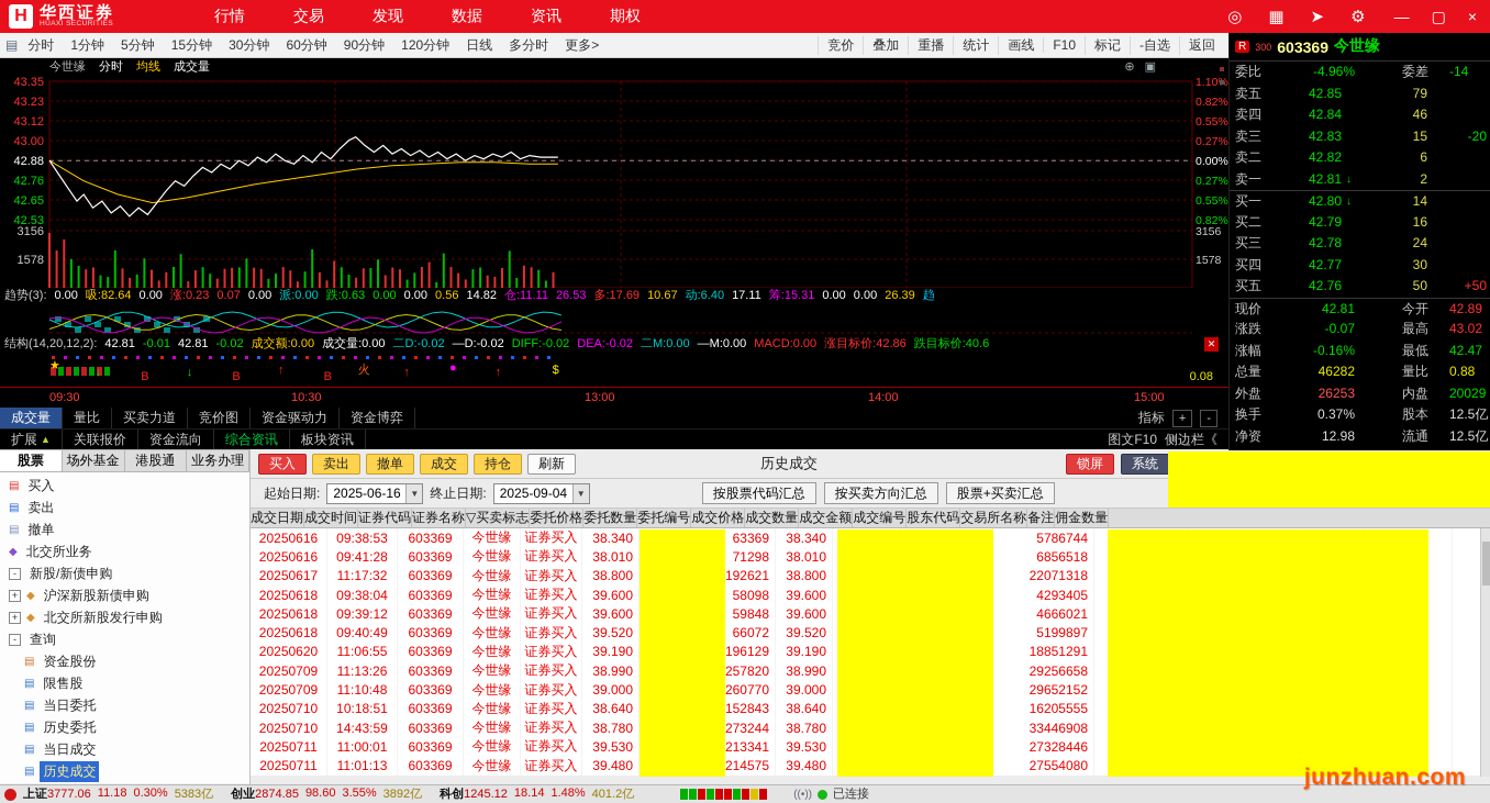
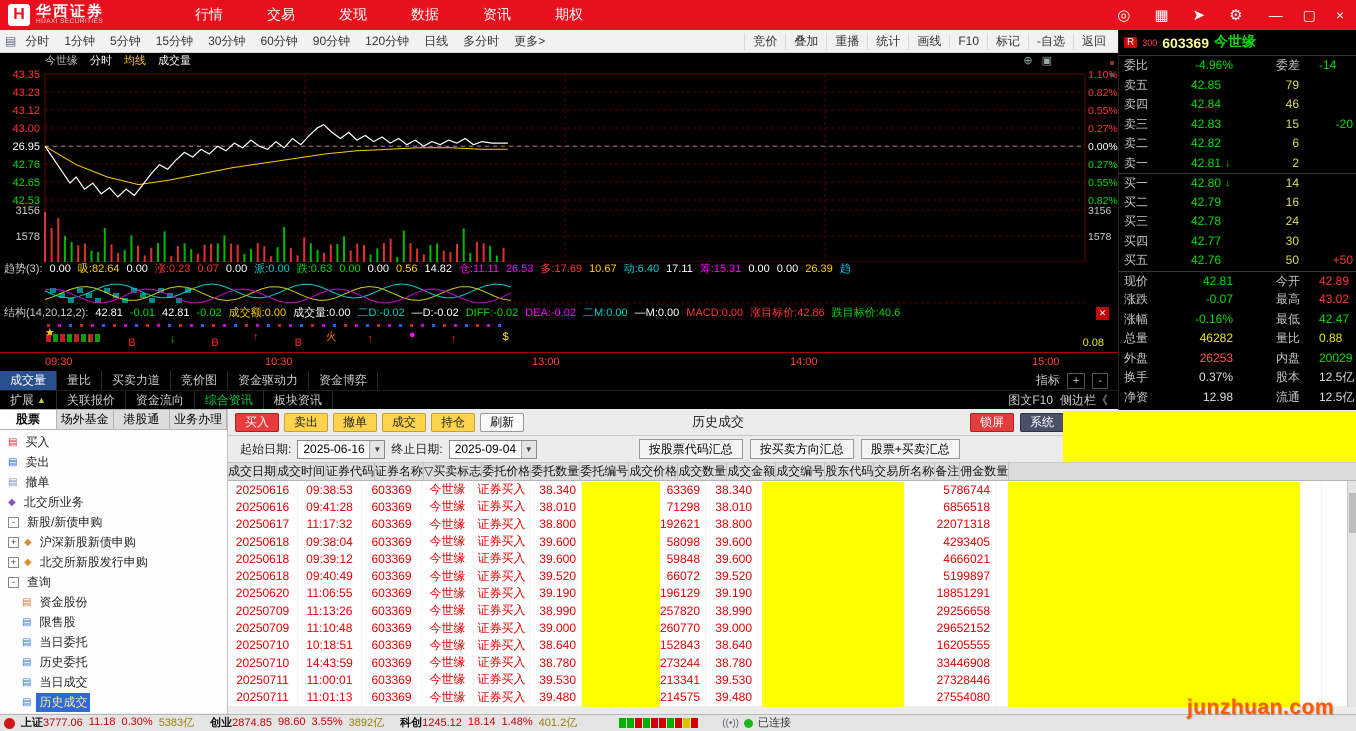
  H
  华西证券
  行情
  交易
  发现
  数据
  资讯
  期权
  ◎
  ▦
  ➤
  ⚙
  —
  ▢
  ×
  ▤
  分时
  1分钟
  5分钟
  15分钟
  30分钟
  60分钟
  90分钟
  120分钟
  日线
  多分时
  更多>
  竞价
  叠加
  重播
  统计
  画线
  F10
  标记
  -自选
  返回
  今世缘
  分时
  均线
  成交量
  ⊕
  ▣
  43.35
  43.23
  43.12
  43.00
- 42.88
+ 26.95
  42.76
  42.65
  42.53
  1.10
  0.82%
  0.55%
  0.27%
  0.00%
  0.27%
  0.55%
  0.82%
  3156
  3156
  1578
  1578
  趋势(3):
  0.00
  吸:82.64
  0.00
  涨:0.23
  0.07
  0.00
  派:0.00
  跌:0.63
  0.00
  0.00
  0.56
  14.82
  仓:11.11
  26.53
  多:17.69
  10.67
  动:6.40
  17.11
  筹:15.31
  0.00
  0.00
  26.39
  趋
  结构(14,20,12,2):
  42.81
  -0.01
  42.81
  -0.02
  成交额:0.00
  成交量:0.00
  二D:-0.02
  —D:-0.02
  DIFF:-0.02
  DEA:-0.02
  二M:0.00
  —M:0.00
  MACD:0.00
  涨目标价:42.86
  跌目标价:40.6
  ✕
  ★
  ↓
  B
  ↓
  B
  ↑
  B
  火
  ↑
  ●
  ↑
  $
  0.08
  09:30
  10:30
  13:00
  14:00
  15:00
  R
  300
  603369
  今世缘
  委比
  -4.96%
  委差
  -14
  卖五
  42.85
  79
  卖四
  42.84
  46
  卖三
  42.83
  15
  -20
  卖二
  42.82
  6
  卖一
  42.81
  ↓
  2
  买一
  42.80
  ↓
  14
  买二
  42.79
  16
  买三
  42.78
  24
  买四
  42.77
  30
  买五
  42.76
  50
  +50
  现价
  42.81
  今开
  42.89
  涨跌
  -0.07
  最高
  43.02
  涨幅
  -0.16%
  最低
  42.47
  总量
  46282
  量比
  0.88
  外盘
  26253
  内盘
  20029
  换手
  0.37%
  股本
  12.5亿
  净资
  12.98
  流通
  12.5亿
  成交量
  量比
  买卖力道
  竞价图
  资金驱动力
  资金博弈
  指标
  +
  -
  扩展
  ▲
  关联报价
  资金流向
  综合资讯
  板块资讯
  图文F10
  侧边栏《
  股票
  场外基金
  港股通
  业务办理
  ▤
  买入
  ▤
  卖出
  ▤
  撤单
  ◆
  北交所业务
  -
  新股/新债申购
  +
  ◆
  沪深新股新债申购
  +
  ◆
  北交所新股发行申购
  -
  查询
  ▤
  资金股份
  ▤
  限售股
  ▤
  当日委托
  ▤
  历史委托
  ▤
  当日成交
  ▤
  历史成交
  买入
  卖出
  撤单
  成交
  持仓
  刷新
  历史成交
  锁屏
  系统
  起始日期:
  2025-06-16
  ▼
  终止日期:
  2025-09-04
  ▼
  按股票代码汇总
  按买卖方向汇总
  股票+买卖汇总
  成交日期
  成交时间
  证券代码
  证券名称
  ▽买卖标志
  委托价格
  委托数量
  委托编号
  成交价格
  成交数量
  成交金额
  成交编号
  股东代码
  交易所名称
  备注
  佣金数量
  20250616
  09:38:53
  603369
  今世缘
  证券买入
  38.340
  63369
  38.340
  5786744
  20250616
  09:41:28
  603369
  今世缘
  证券买入
  38.010
  71298
  38.010
  6856518
  20250617
  11:17:32
  603369
  今世缘
  证券买入
  38.800
  192621
  38.800
  22071318
  20250618
  09:38:04
  603369
  今世缘
  证券买入
  39.600
  58098
  39.600
  4293405
  20250618
  09:39:12
  603369
  今世缘
  证券买入
  39.600
  59848
  39.600
  4666021
  20250618
  09:40:49
  603369
  今世缘
  证券买入
  39.520
  66072
  39.520
  5199897
  20250620
  11:06:55
  603369
  今世缘
  证券买入
  39.190
  196129
  39.190
  18851291
  20250709
  11:13:26
  603369
  今世缘
  证券买入
  38.990
  257820
  38.990
  29256658
  20250709
  11:10:48
  603369
  今世缘
  证券买入
  39.000
  260770
  39.000
  29652152
  20250710
  10:18:51
  603369
  今世缘
  证券买入
  38.640
  152843
  38.640
  16205555
  20250710
  14:43:59
  603369
  今世缘
  证券买入
  38.780
  273244
  38.780
  33446908
  20250711
  11:00:01
  603369
  今世缘
  证券买入
  39.530
  213341
  39.530
  27328446
  20250711
  11:01:13
  603369
  今世缘
  证券买入
  39.480
  214575
  39.480
  27554080
  上证3777.06
  11.18
  0.30%
  5383亿
  创业2874.85
  98.60
  3.55%
  3892亿
  科创1245.12
  18.14
  1.48%
  401.2亿
  ((•))
  已连接
  junzhuan.com
